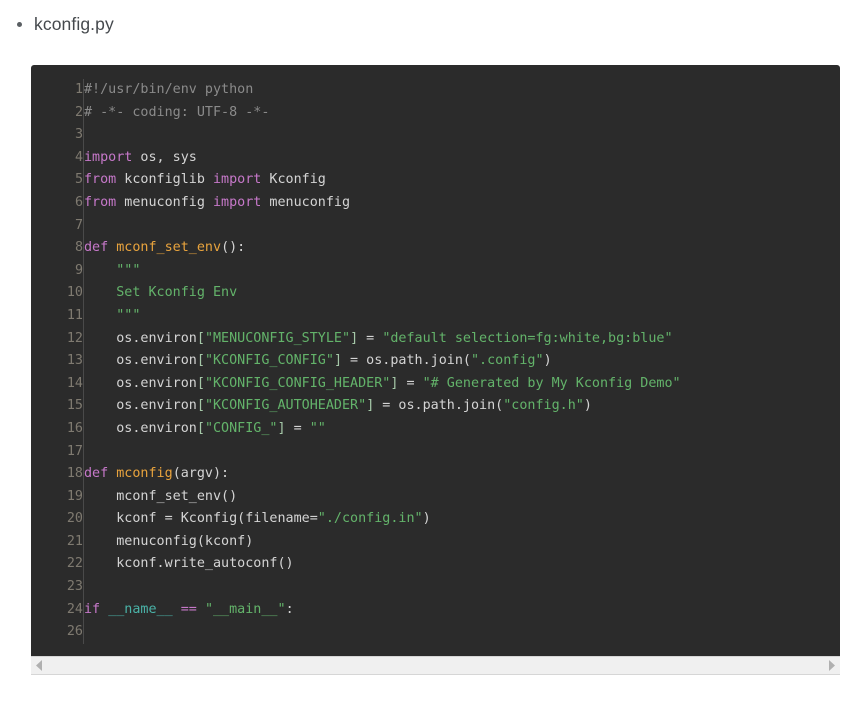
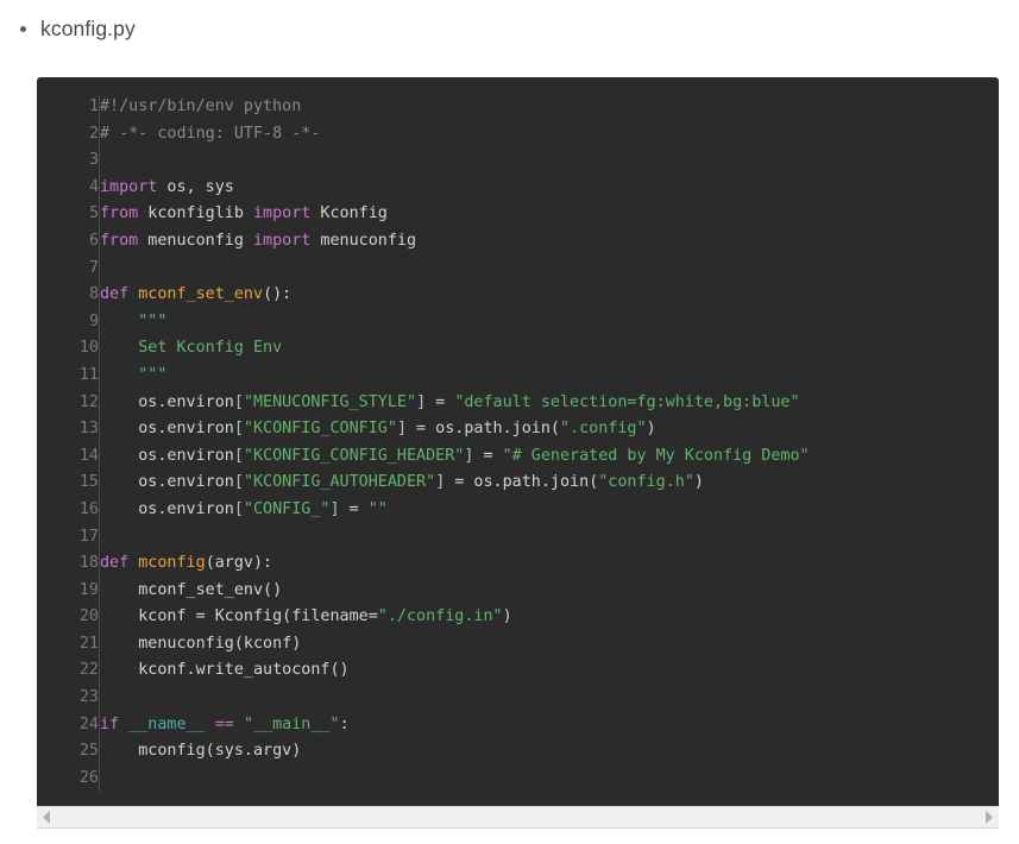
  kconfig.py
  1	#!/usr/bin/env python
  2	# -*- coding: UTF-8 -*-
  3
  4	import os, sys
  5	from kconfiglib import Kconfig
  6	from menuconfig import menuconfig
  7
  8	def mconf_set_env():
  9	"""
  10	Set Kconfig Env
  11	"""
  12	os.environ["MENUCONFIG_STYLE"] = "default selection=fg:white,bg:blue"
  13	os.environ["KCONFIG_CONFIG"] = os.path.join(".config")
  14	os.environ["KCONFIG_CONFIG_HEADER"] = "# Generated by My Kconfig Demo"
  15	os.environ["KCONFIG_AUTOHEADER"] = os.path.join("config.h")
  16	os.environ["CONFIG_"] = ""
  17
  18	def mconfig(argv):
  19	mconf_set_env()
  20	kconf = Kconfig(filename="./config.in")
  21	menuconfig(kconf)
  22	kconf.write_autoconf()
  23
  24	if __name__ == "__main__":
+ 25	mconfig(sys.argv)
  26
